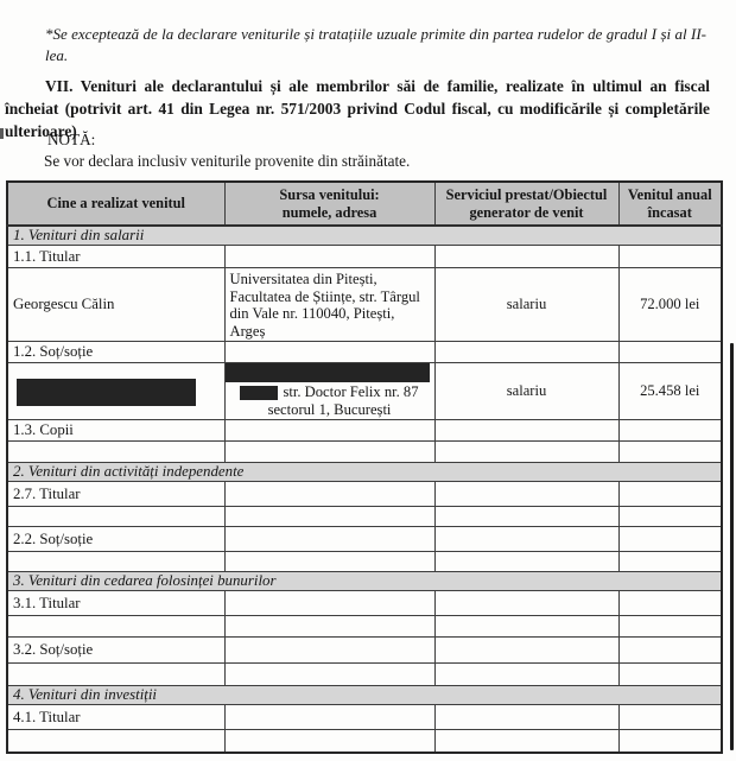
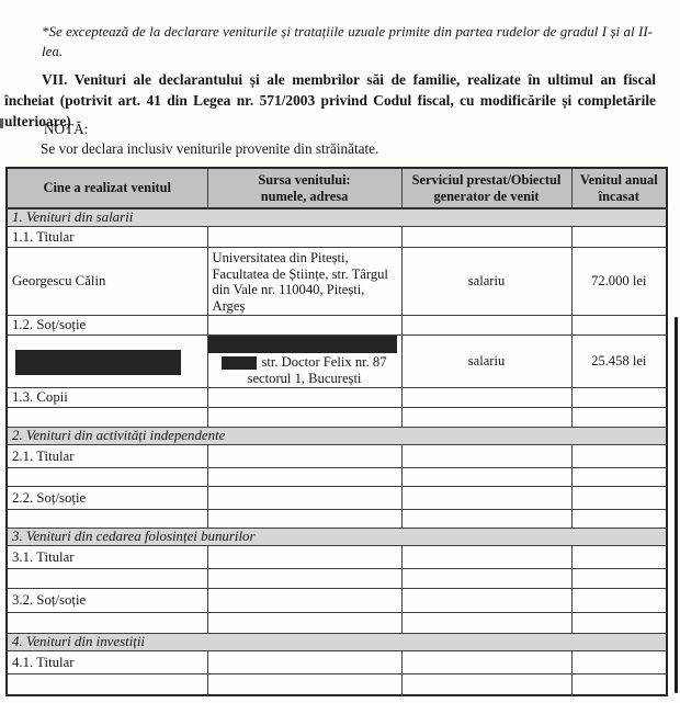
  *Se exceptează de la declarare veniturile și tratațiile uzuale primite din partea rudelor de gradul I și al II-lea.
  VII. Venituri ale declarantului și ale membrilor săi de familie, realizate în ultimul an fiscal încheiat (potrivit art. 41 din Legea nr. 571/2003 privind Codul fiscal, cu modificările și completările ulterioare)
  NOTĂ:
  Se vor declara inclusiv veniturile provenite din străinătate.
  Cine a realizat venitul	Sursa venitului: numele, adresa	Serviciul prestat/Obiectul generator de venit	Venitul anual încasat
  1. Venituri din salarii
  1.1. Titular
  Georgescu Călin	Universitatea din Pitești, Facultatea de Științe, str. Târgul din Vale nr. 110040, Pitești, Argeș	salariu	72.000 lei
  1.2. Soț/soție
  	str. Doctor Felix nr. 87 sectorul 1, București	salariu	25.458 lei
  1.3. Copii
  2. Venituri din activități independente
- 2.7. Titular
+ 2.1. Titular
  2.2. Soț/soție
  3. Venituri din cedarea folosinței bunurilor
  3.1. Titular
  3.2. Soț/soție
  4. Venituri din investiții
  4.1. Titular
